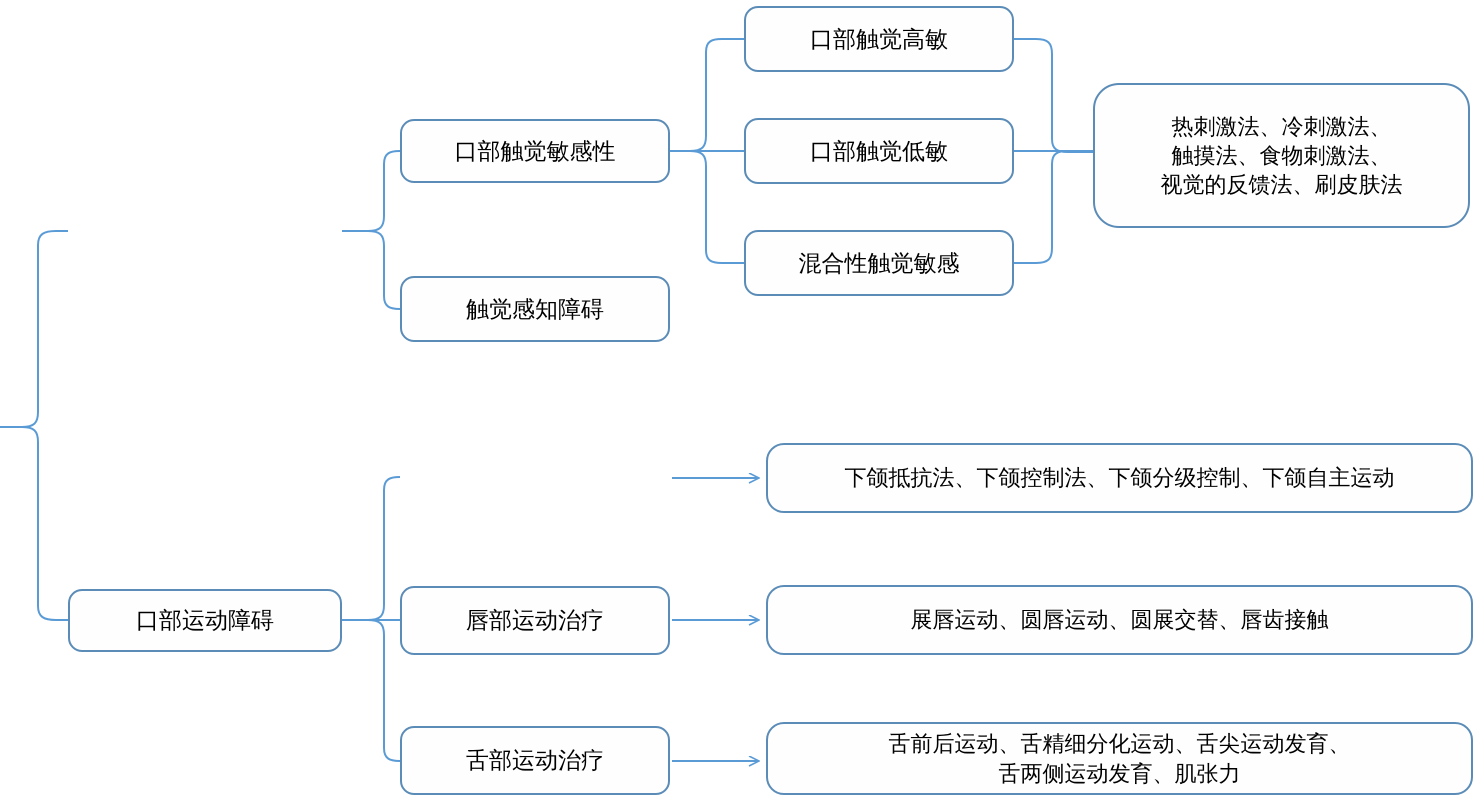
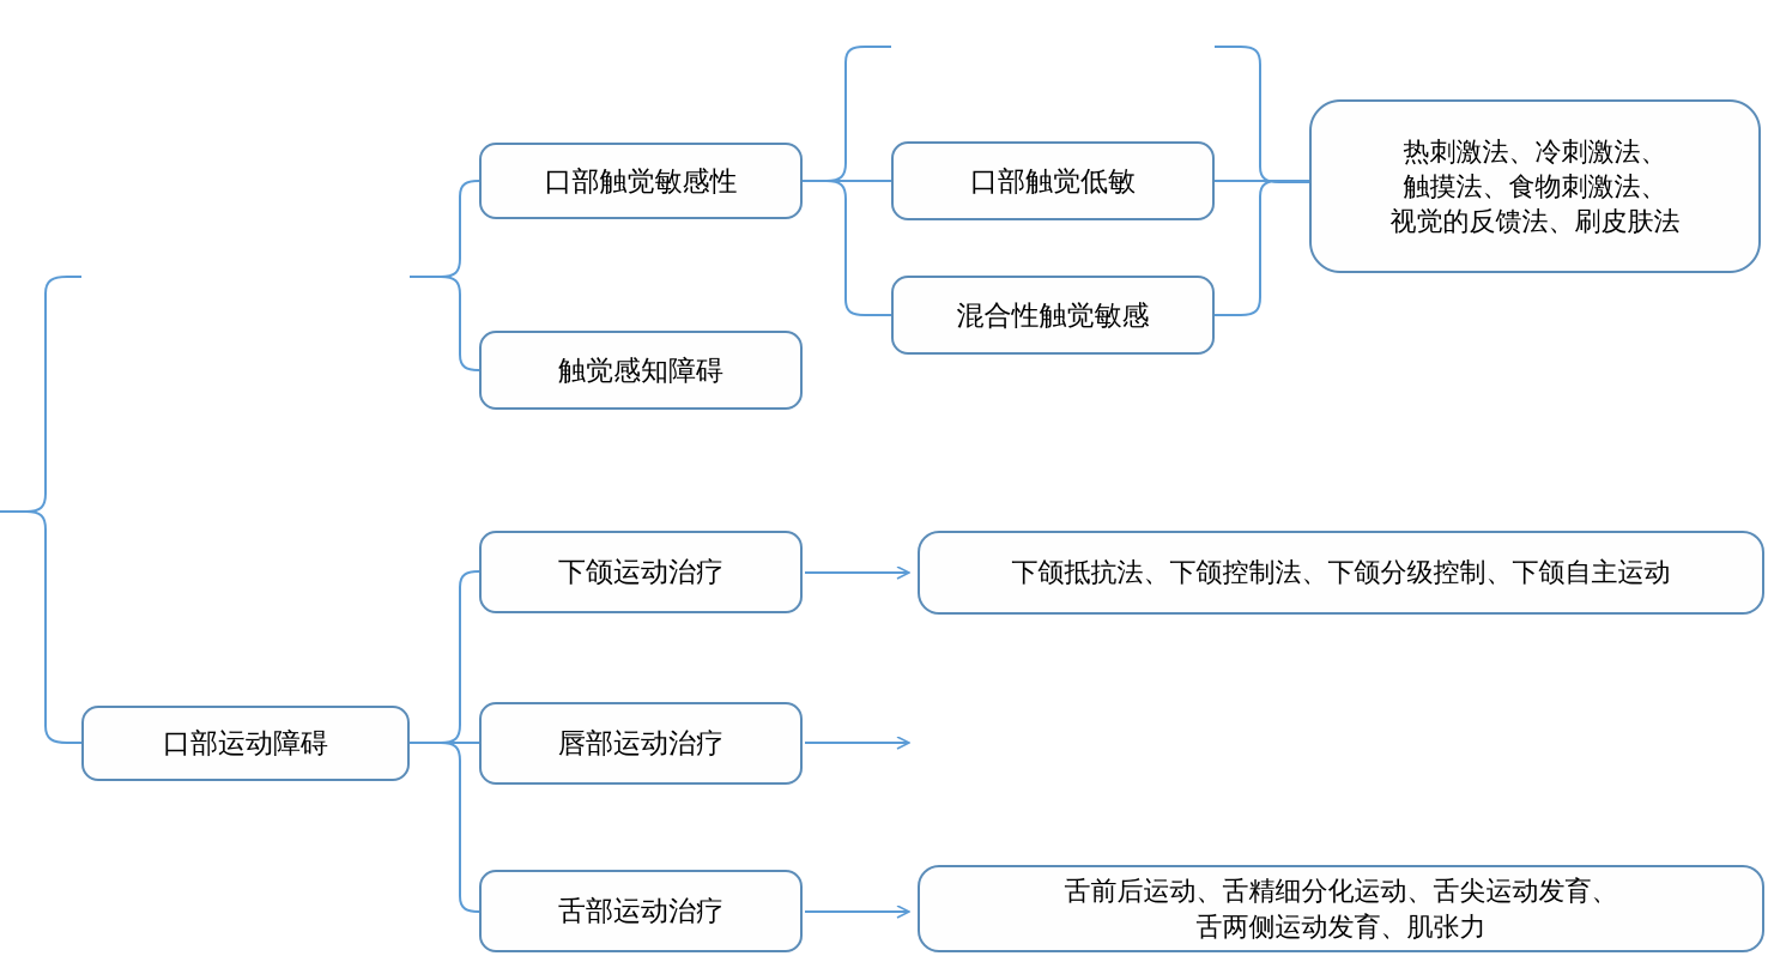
  口部运动障碍
  口部触觉敏感性
  触觉感知障碍
- 口部触觉高敏
  口部触觉低敏
  混合性触觉敏感
  热刺激法、冷刺激法、
  触摸法、食物刺激法、
  视觉的反馈法、刷皮肤法
+ 下颌运动治疗
  唇部运动治疗
  舌部运动治疗
  下颌抵抗法、下颌控制法、下颌分级控制、下颌自主运动
- 展唇运动、圆唇运动、圆展交替、唇齿接触
  舌前后运动、舌精细分化运动、舌尖运动发育、
  舌两侧运动发育、肌张力
